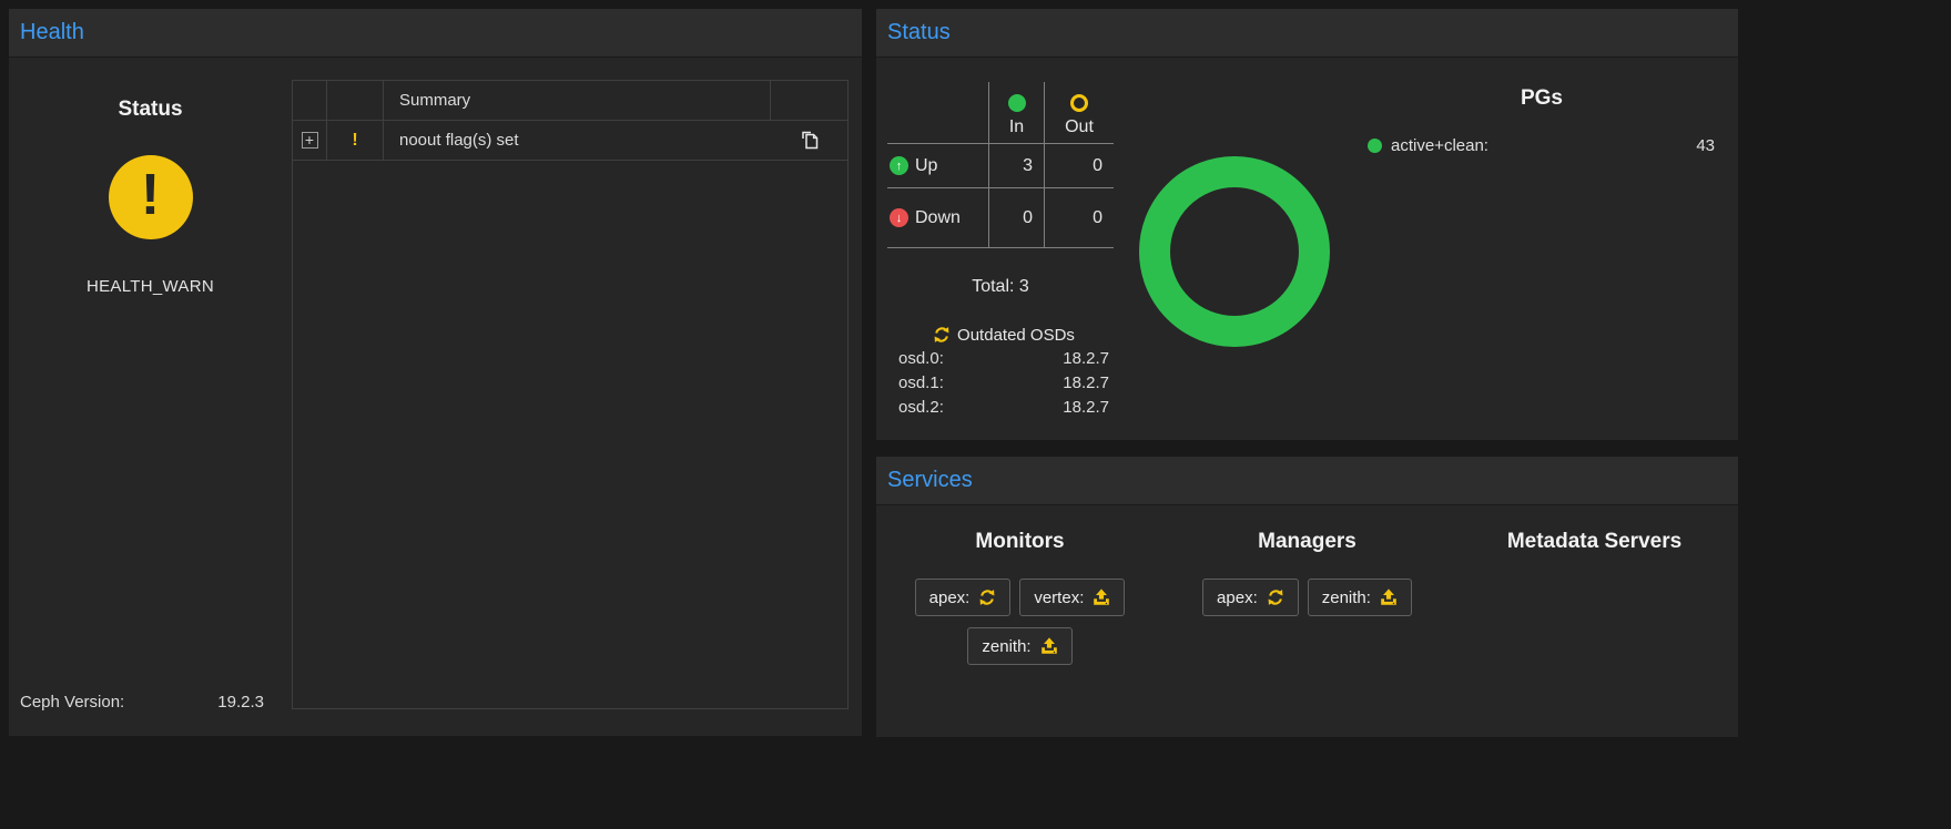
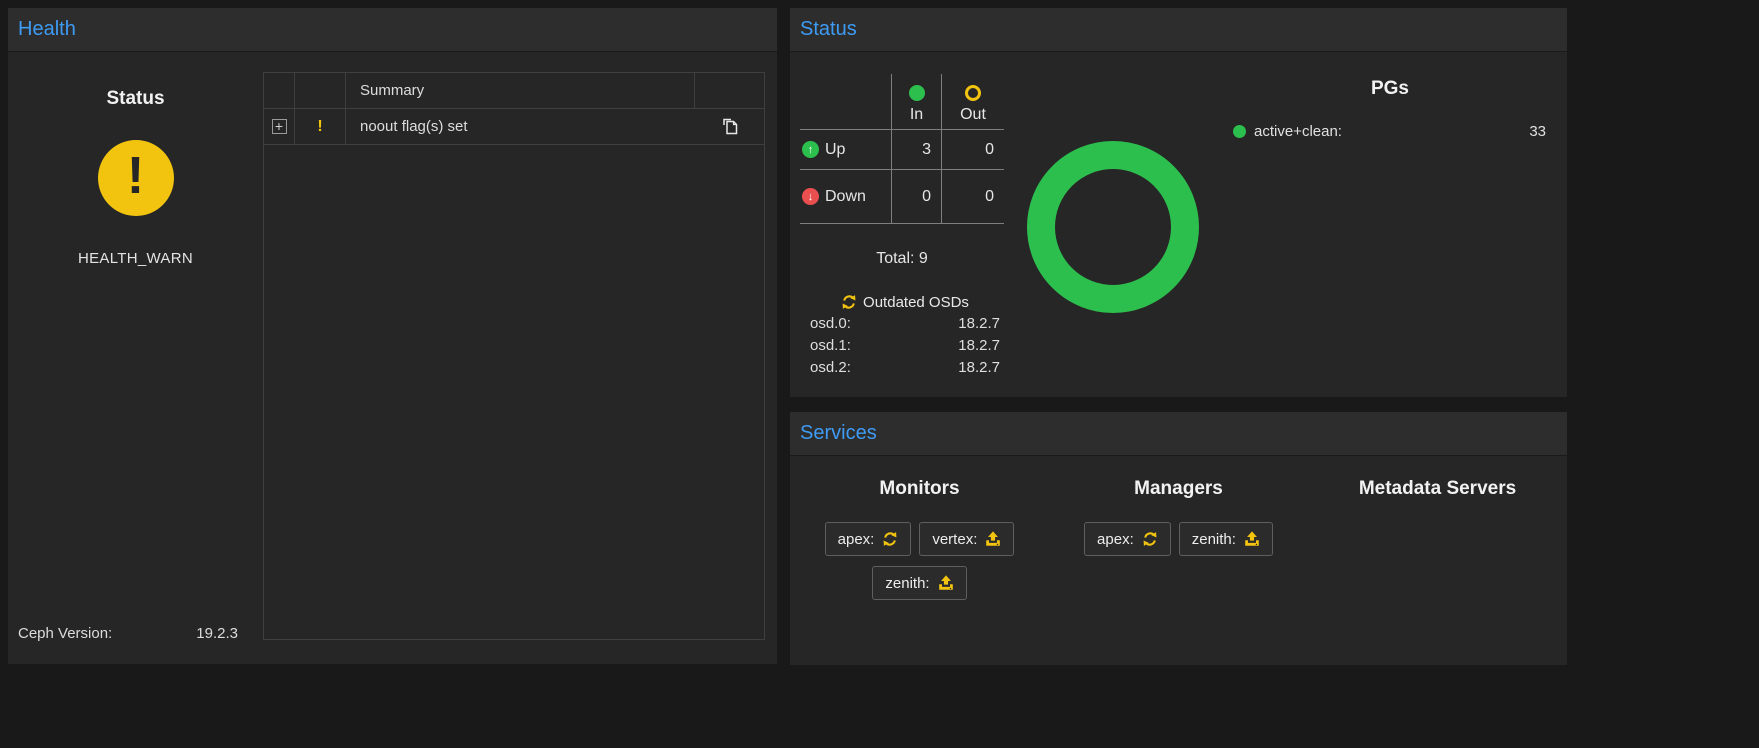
  Health
  Status
  !
  HEALTH_WARN
  Ceph Version:
  19.2.3
  Summary
  +
  !
  noout flag(s) set
  Status
  In
  Out
  ↑
  Up
  3
  0
  ↓
  Down
  0
  0
- Total: 3
+ Total: 9
  Outdated OSDs
  osd.0:
  18.2.7
  osd.1:
  18.2.7
  osd.2:
  18.2.7
  PGs
  active+clean:
- 43
+ 33
  Services
  Monitors
  apex:
  vertex:
  zenith:
  Managers
  apex:
  zenith:
  Metadata Servers
